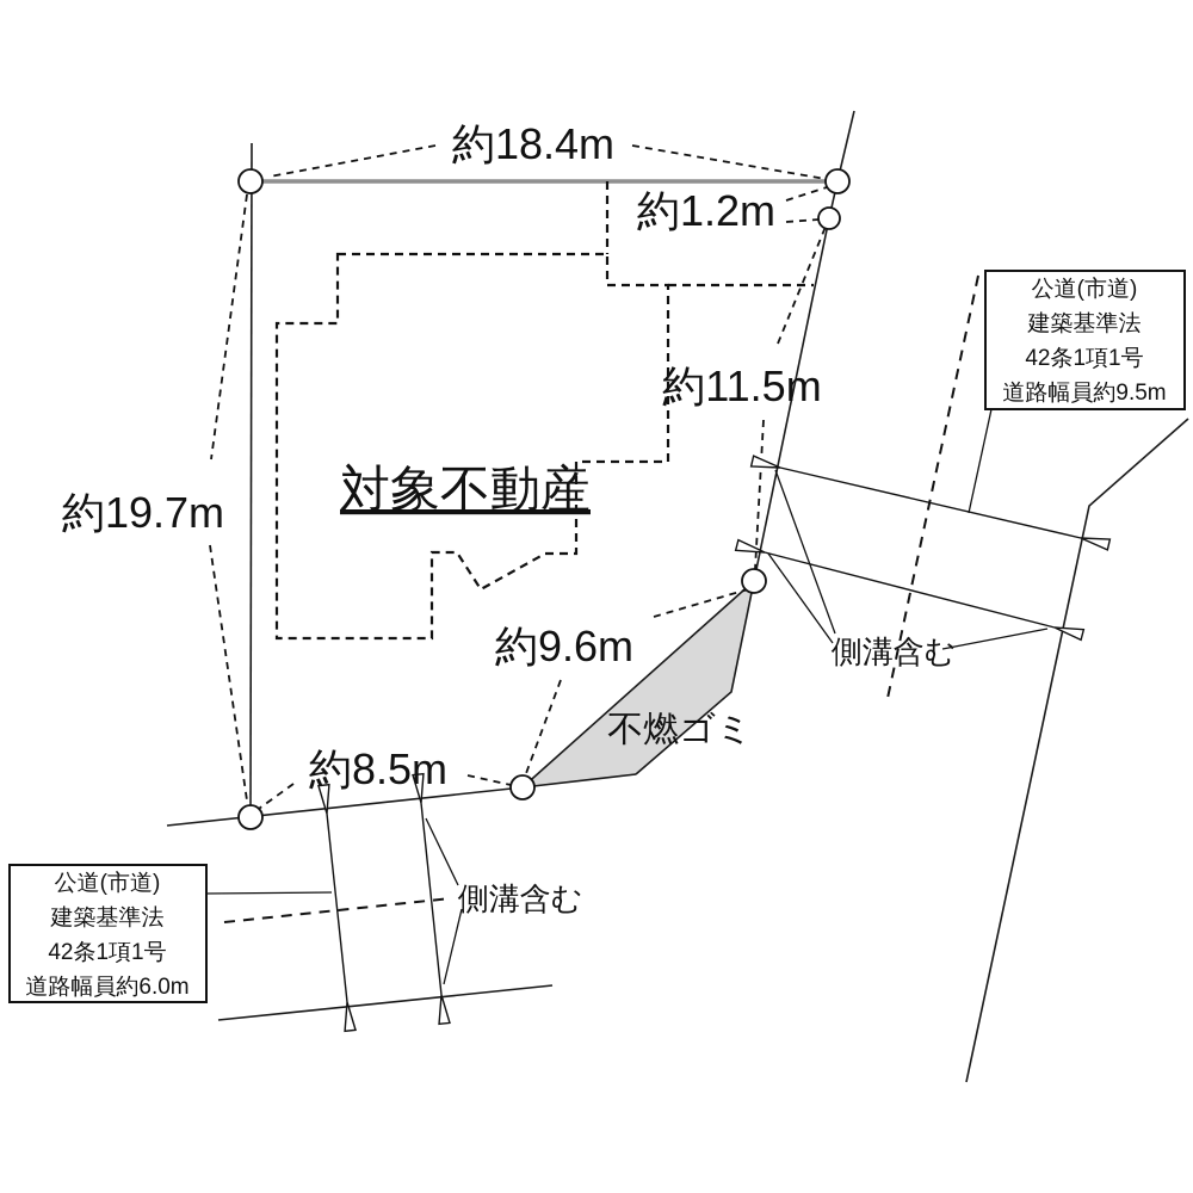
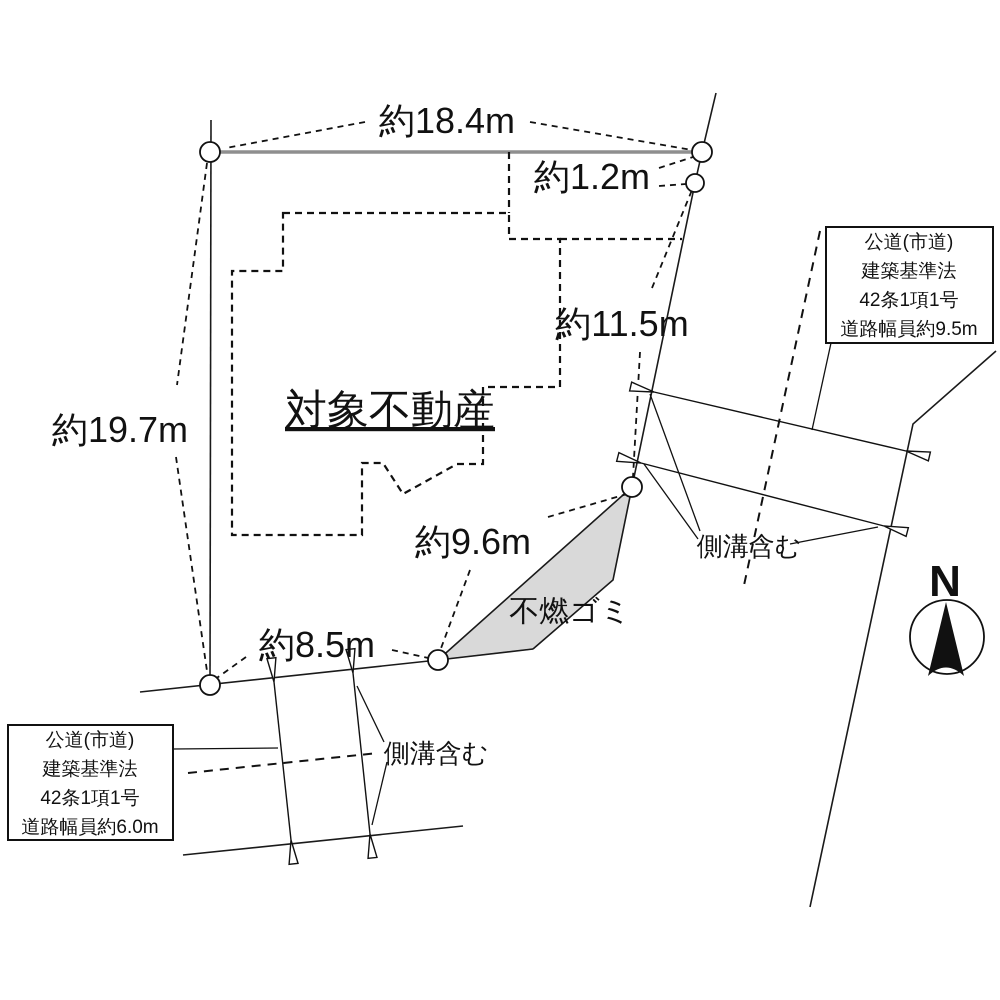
  約18.4m
  約1.2m
  約11.5m
  約19.7m
  約9.6m
  約8.5m
  対象不動産
  不燃ゴミ
  側溝含む
  側溝含む
  公道(市道)
  建築基準法
  42条1項1号
  道路幅員約9.5m
  公道(市道)
  建築基準法
  42条1項1号
  道路幅員約6.0m
+ N
